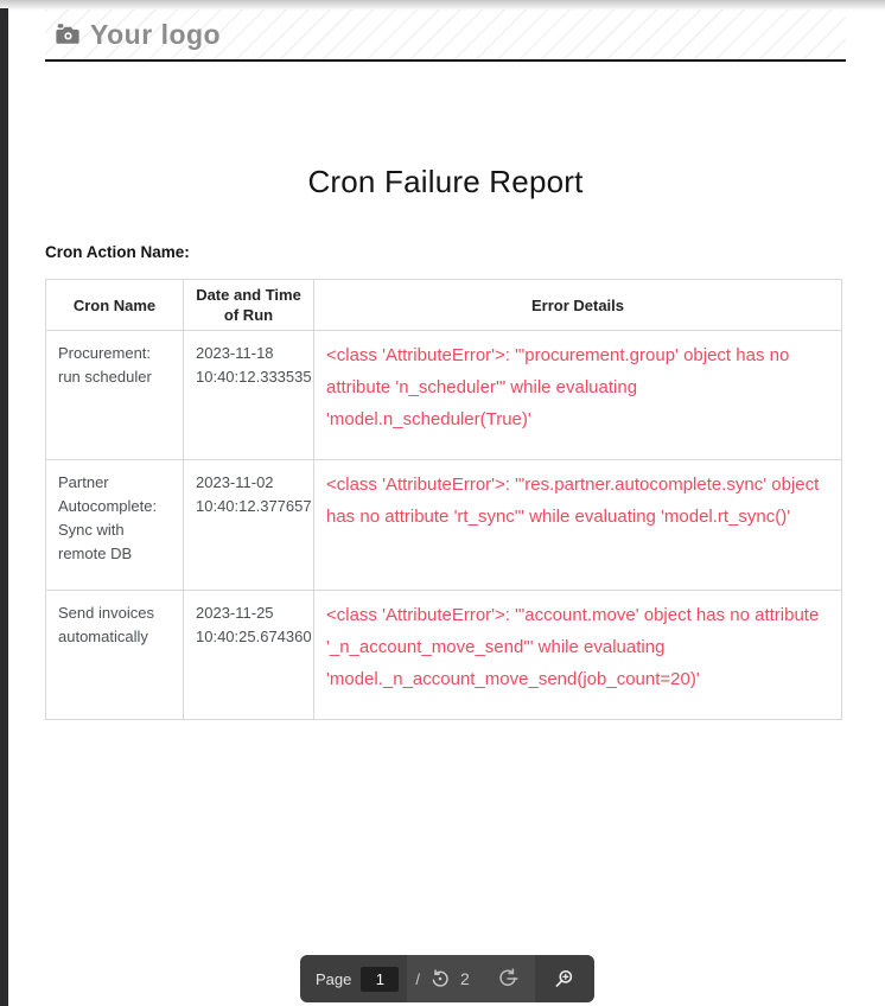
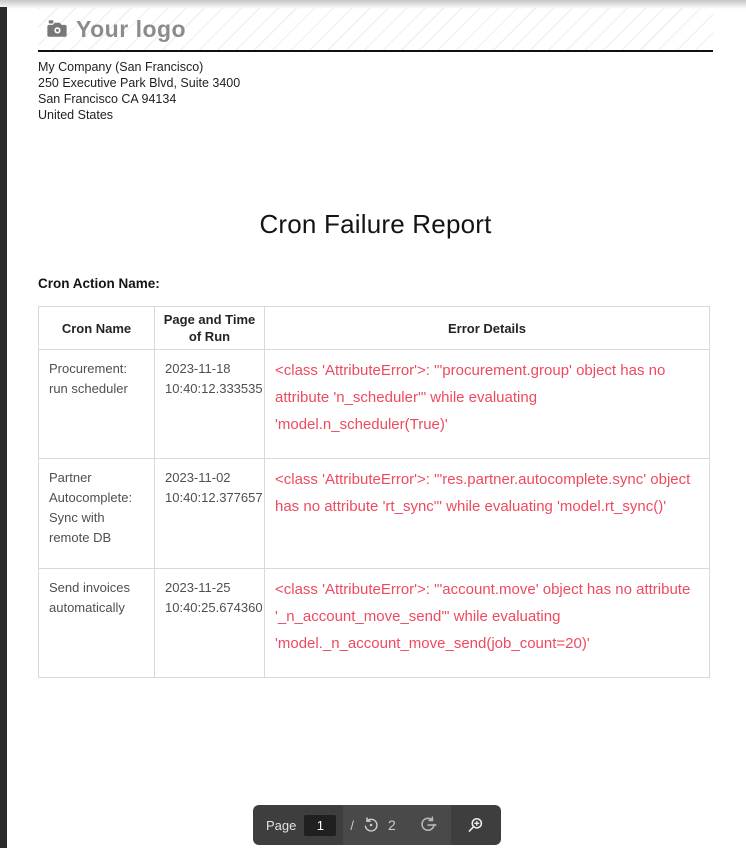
  Your logo
+ My Company (San Francisco)
+ 250 Executive Park Blvd, Suite 3400
+ San Francisco CA 94134
+ United States
  Cron Failure Report
  Cron Action Name:
- Cron Name	Date and Time of Run	Error Details
+ Cron Name	Page and Time of Run	Error Details
  Procurement: run scheduler	2023-11-18 10:40:12.333535	<class 'AttributeError'>: "'procurement.group' object has no attribute 'n_scheduler'" while evaluating 'model.n_scheduler(True)'
  Partner Autocomplete: Sync with remote DB	2023-11-02 10:40:12.377657	<class 'AttributeError'>: "'res.partner.autocomplete.sync' object has no attribute 'rt_sync'" while evaluating 'model.rt_sync()'
  Send invoices automatically	2023-11-25 10:40:25.674360	<class 'AttributeError'>: "'account.move' object has no attribute '_n_account_move_send'" while evaluating 'model._n_account_move_send(job_count=20)'
  Page
  1
  /
  2
